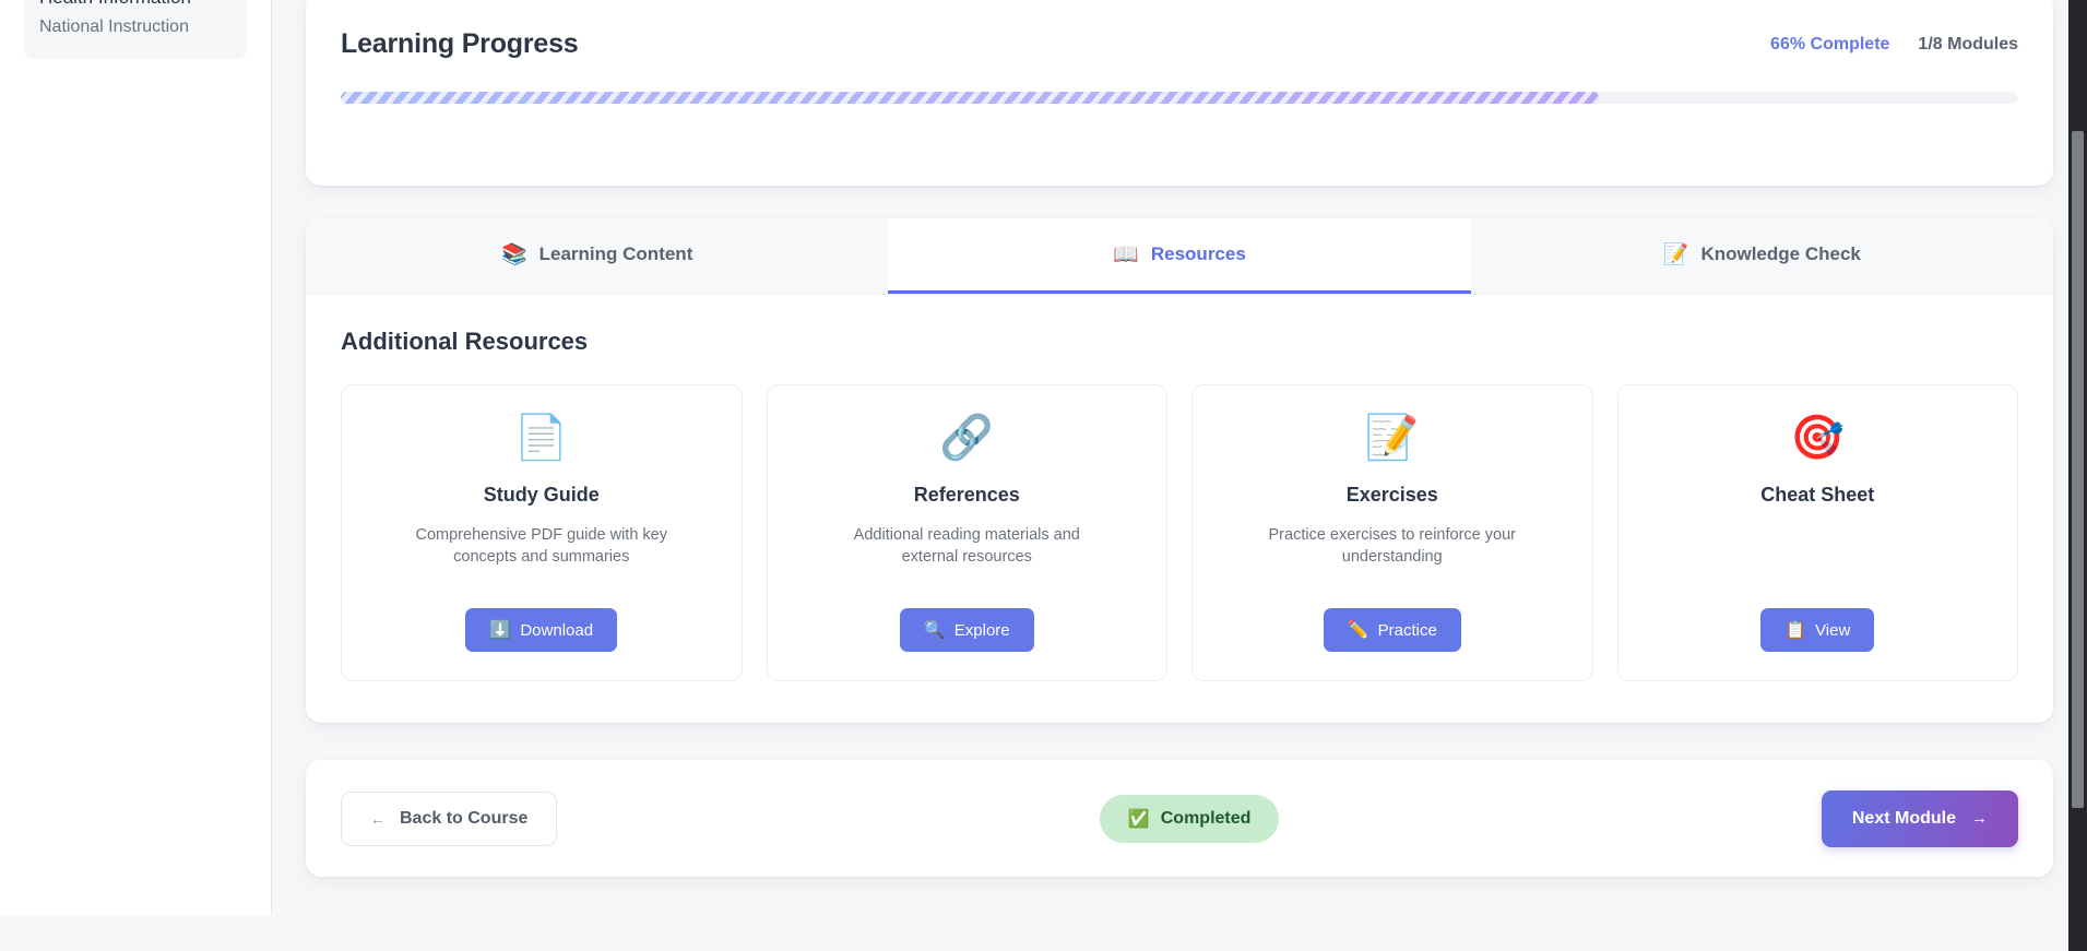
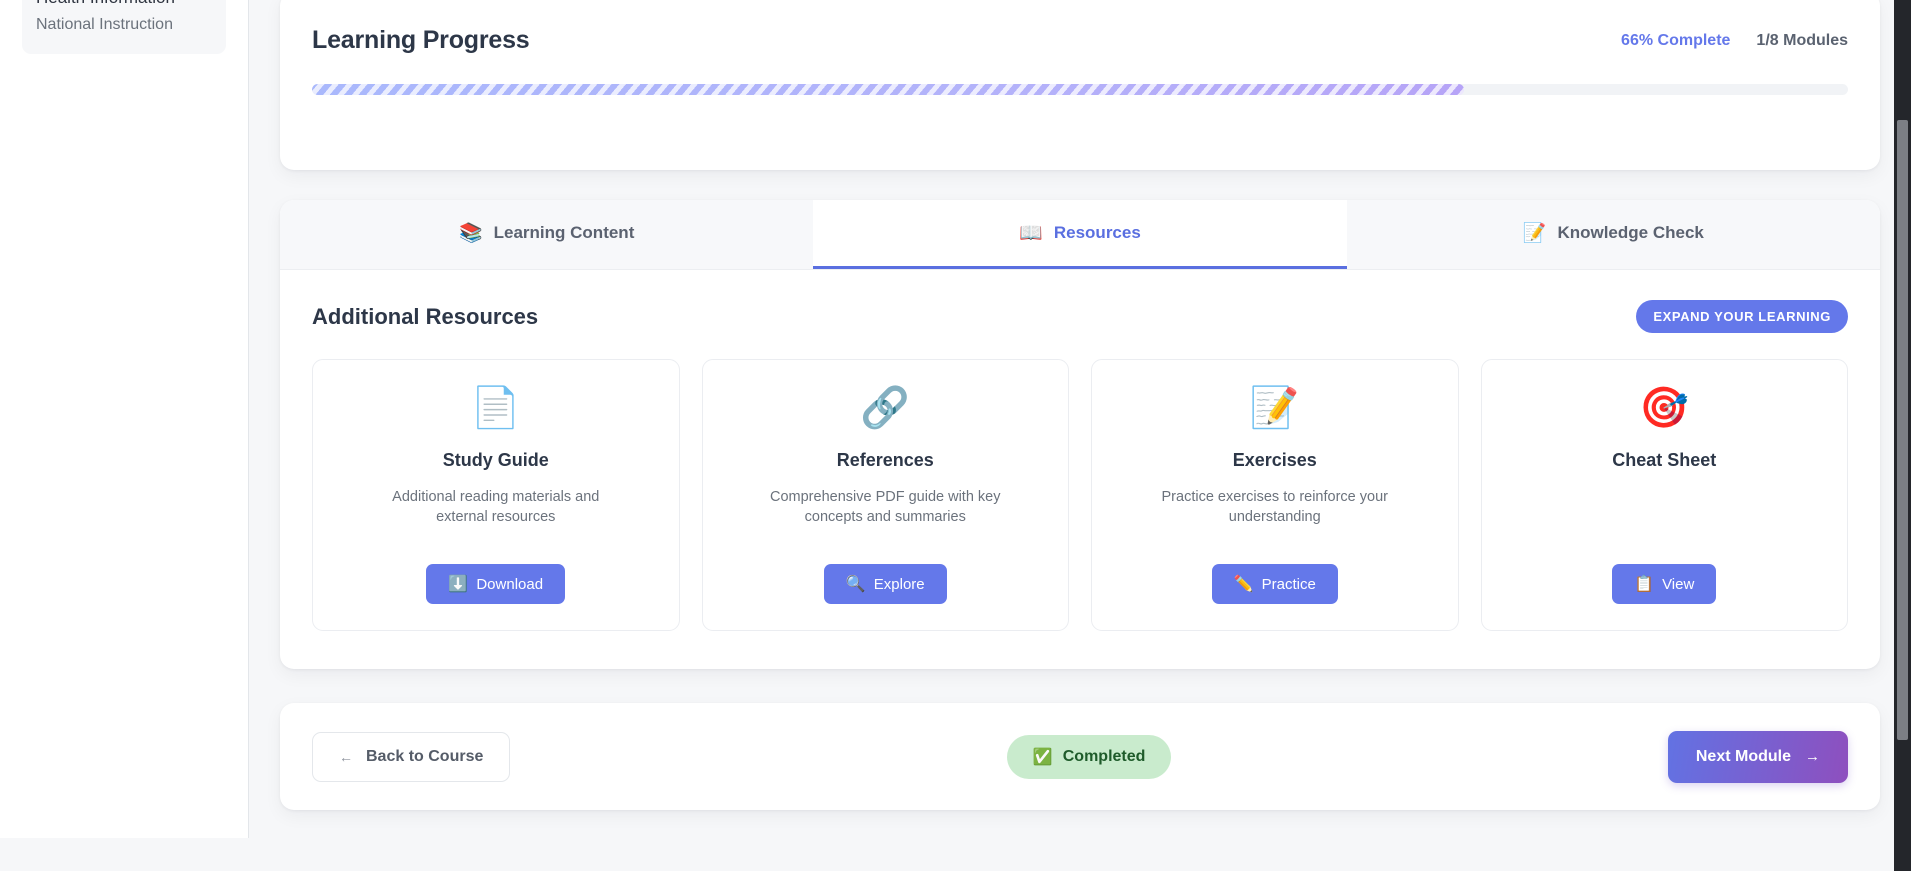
  National Instruction
  Learning Progress
  66% Complete
  1/8 Modules
  📚
  Learning Content
  📖
  Resources
  📝
  Knowledge Check
  Additional Resources
+ EXPAND YOUR LEARNING
  📄
  Study Guide
- Comprehensive PDF guide with key concepts and summaries
+ Additional reading materials and external resources
  ⬇️
  Download
  🔗
  References
- Additional reading materials and external resources
+ Comprehensive PDF guide with key concepts and summaries
  🔍
  Explore
  📝
  Exercises
  Practice exercises to reinforce your understanding
  ✏️
  Practice
  🎯
  Cheat Sheet
  📋
  View
  ←
  Back to Course
  ✅
  Completed
  Next Module
  →
